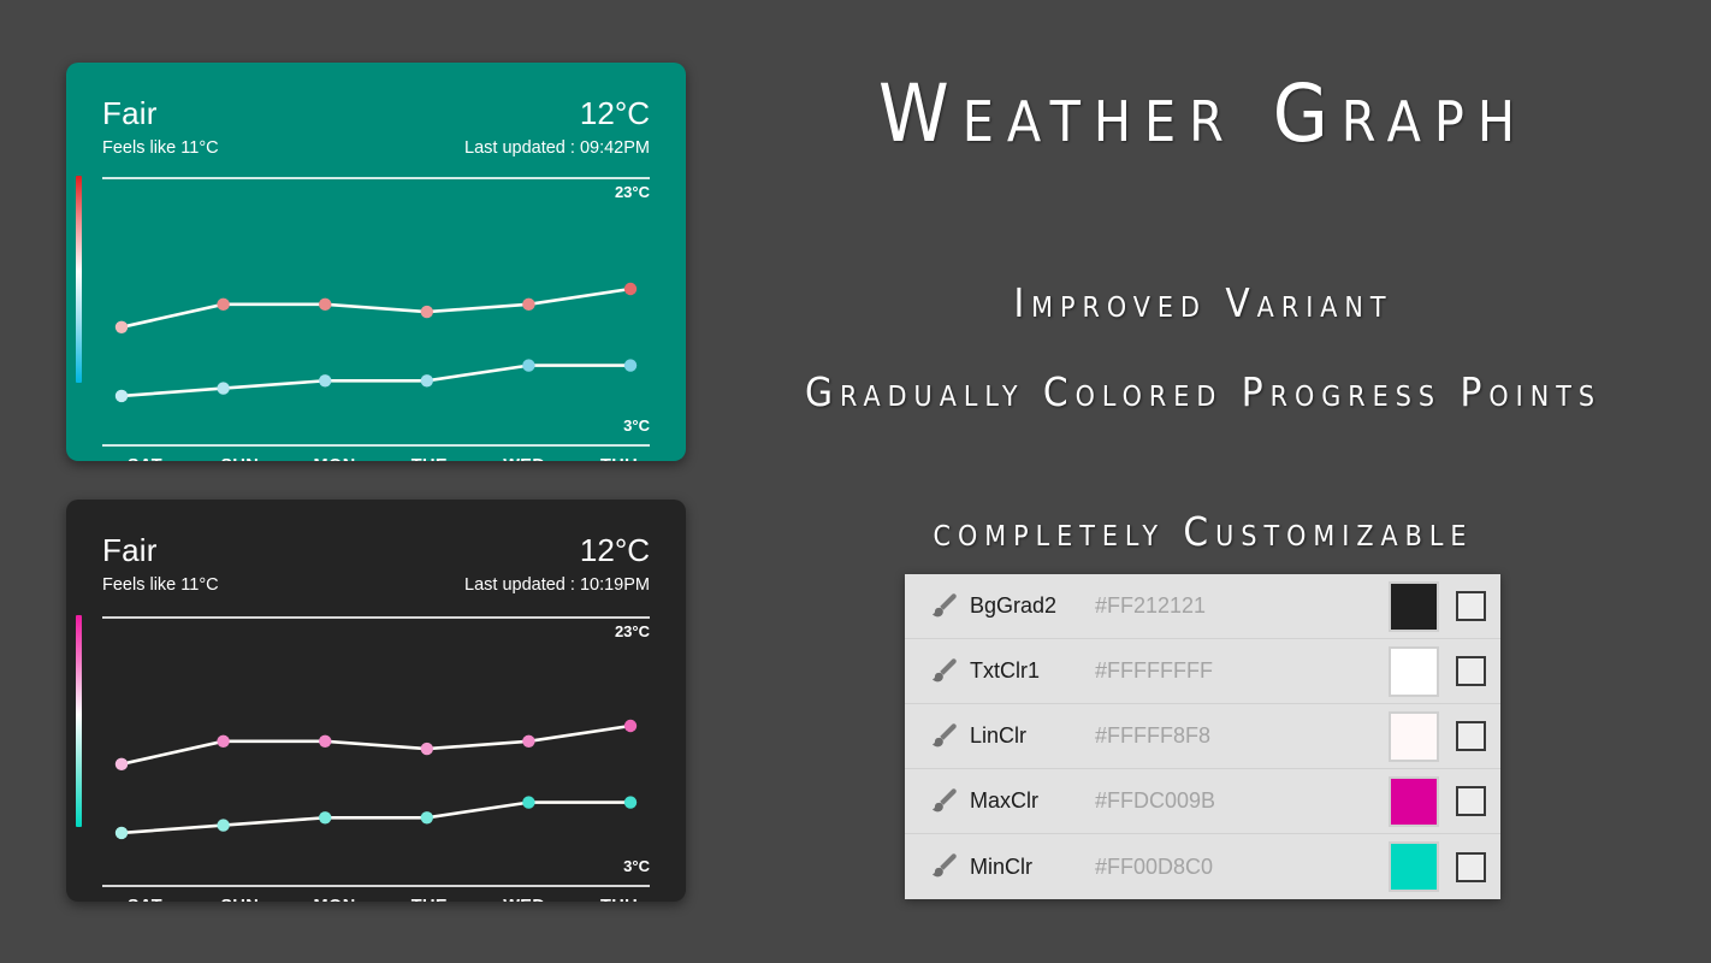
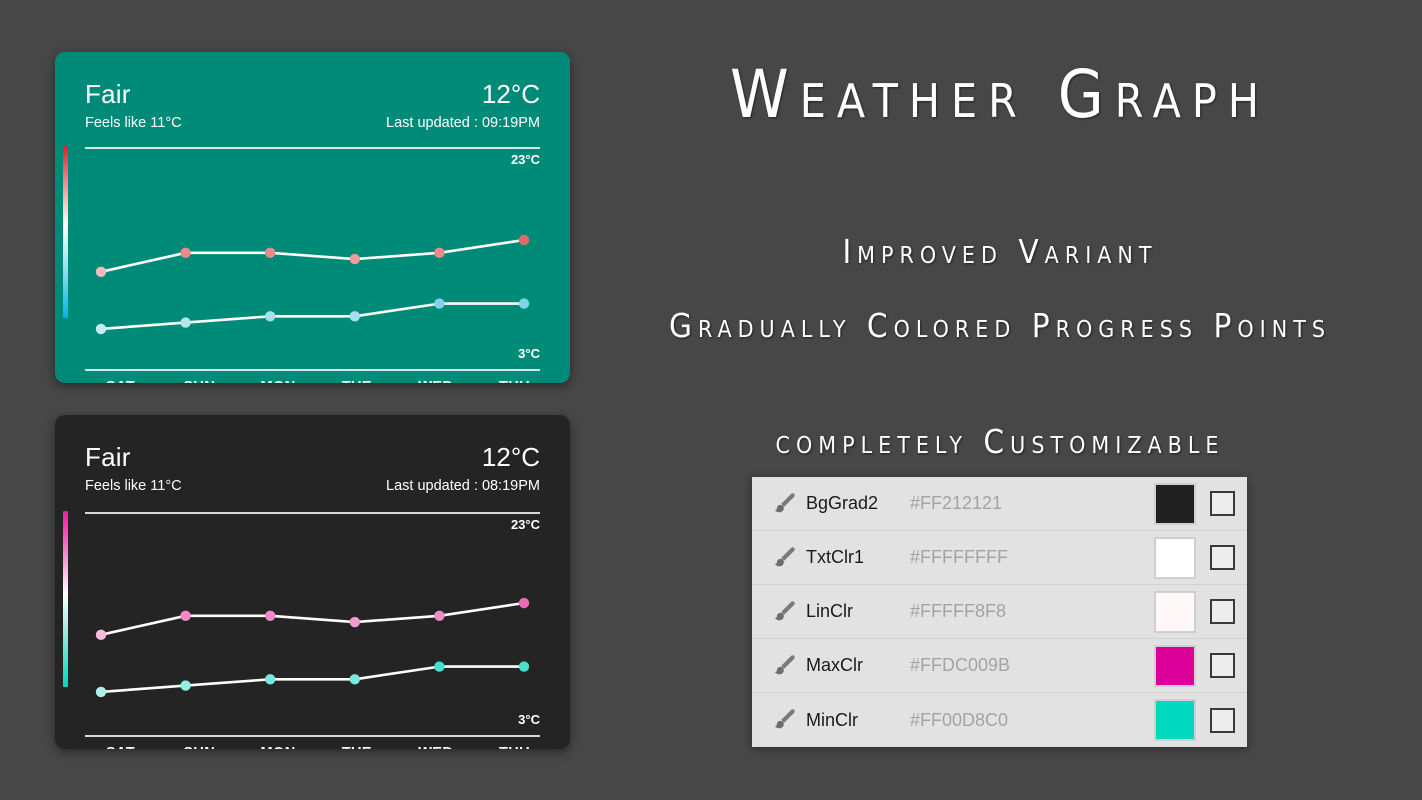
  Fair
  12°C
  Feels like 11°C
- Last updated : 09:42PM
+ Last updated : 09:19PM
  23°C
  3°C
  Fair
  12°C
  Feels like 11°C
- Last updated : 10:19PM
+ Last updated : 08:19PM
  23°C
  3°C
  Weather Graph
  Improved Variant
  Gradually Colored Progress Points
  completely Customizable
  BgGrad2
  #FF212121
  TxtClr1
  #FFFFFFFF
  LinClr
  #FFFFF8F8
  MaxClr
  #FFDC009B
  MinClr
  #FF00D8C0
